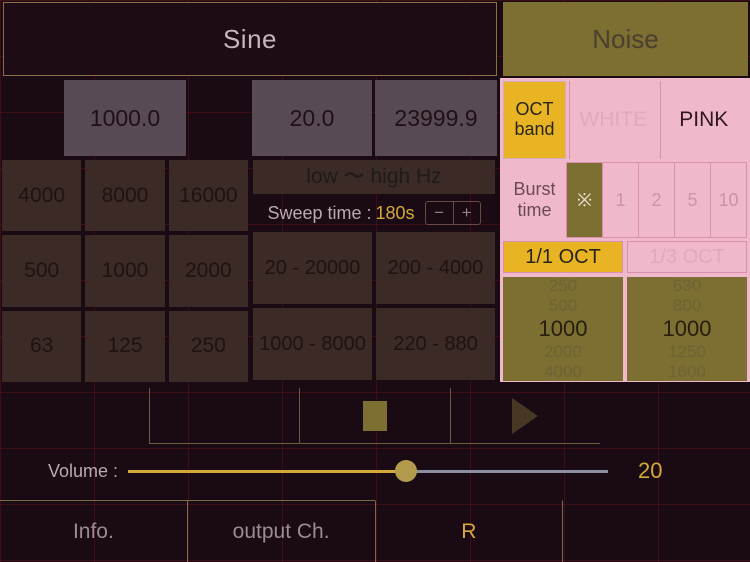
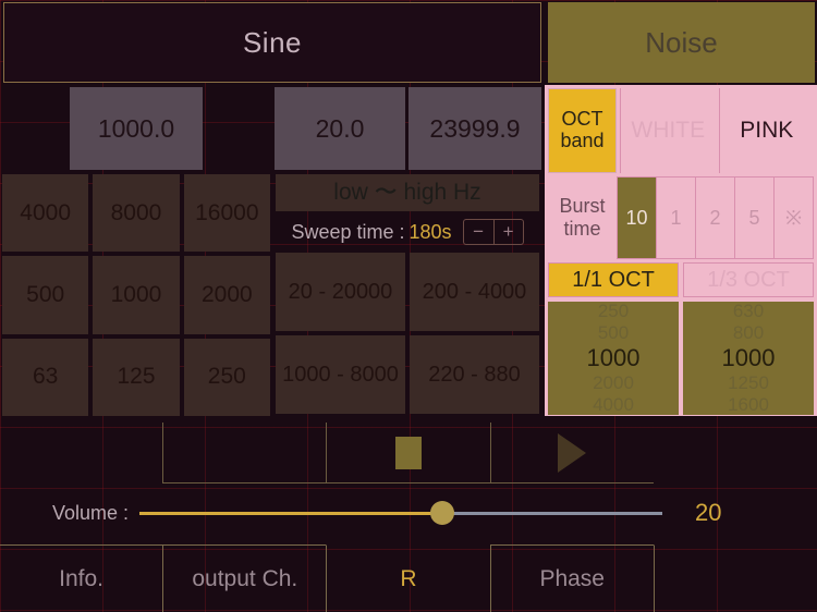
  Sine
  Noise
  1000.0
  20.0
  23999.9
  4000
  8000
  16000
  500
  1000
  2000
  63
  125
  250
  low 〜 high Hz
  Sweep time :
  180s
  −
  +
  20 - 20000
  200 - 4000
  1000 - 8000
  220 - 880
  OCT
  band
  PINK
  Burst
  time
- ※
+ 10
  1
  2
  5
- 10
+ ※
  1/1 OCT
  250
  1000
  4000
  630
  1000
  1600
  Volume :
  20
  Info.
  output Ch.
  R
+ Phase
